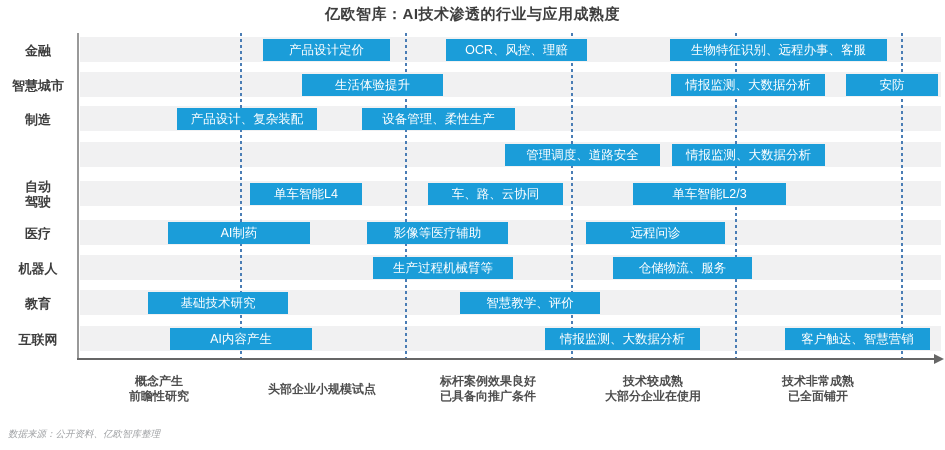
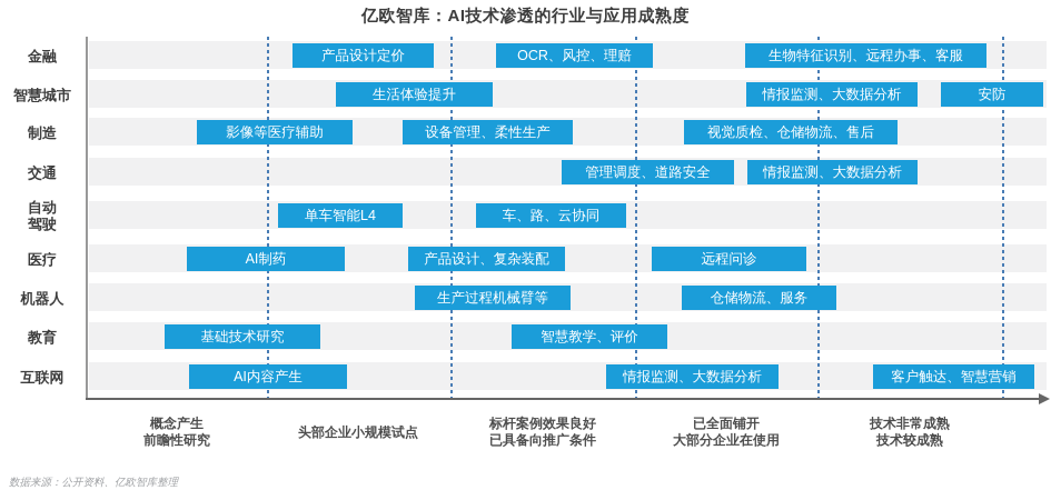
  亿欧智库：AI技术渗透的行业与应用成熟度
  金融
  产品设计定价
  OCR、风控、理赔
  生物特征识别、远程办事、客服
  智慧城市
  生活体验提升
  情报监测、大数据分析
  安防
  制造
- 产品设计、复杂装配
+ 影像等医疗辅助
  设备管理、柔性生产
+ 视觉质检、仓储物流、售后
+ 交通
  管理调度、道路安全
  情报监测、大数据分析
  自动
  驾驶
  单车智能L4
  车、路、云协同
- 单车智能L2/3
  医疗
  AI制药
- 影像等医疗辅助
+ 产品设计、复杂装配
  远程问诊
  机器人
  生产过程机械臂等
  仓储物流、服务
  教育
  基础技术研究
  智慧教学、评价
  互联网
  AI内容产生
  情报监测、大数据分析
  客户触达、智慧营销
  概念产生
  前瞻性研究
  头部企业小规模试点
  标杆案例效果良好
  已具备向推广条件
- 技术较成熟
+ 已全面铺开
  大部分企业在使用
  技术非常成熟
- 已全面铺开
+ 技术较成熟
  数据来源：公开资料、亿欧智库整理
